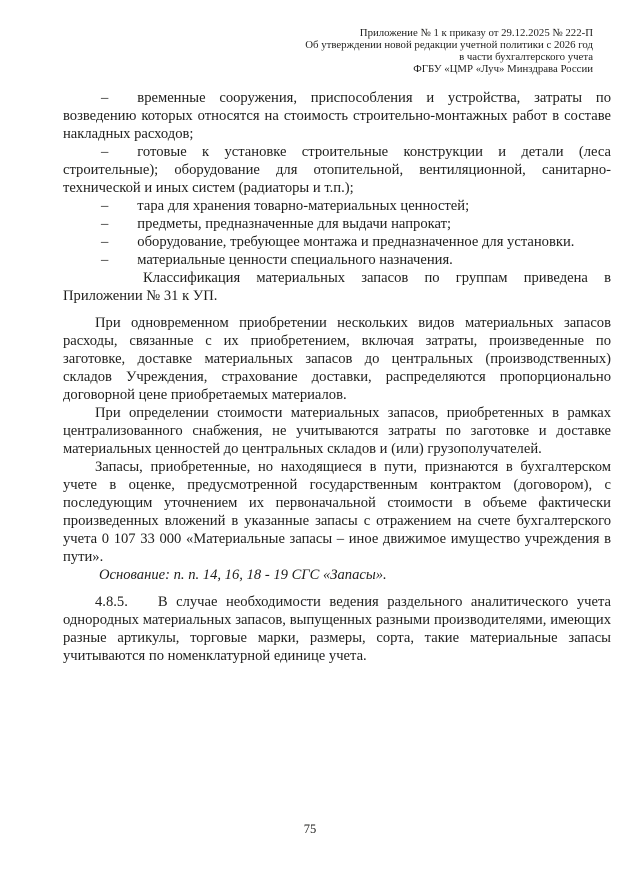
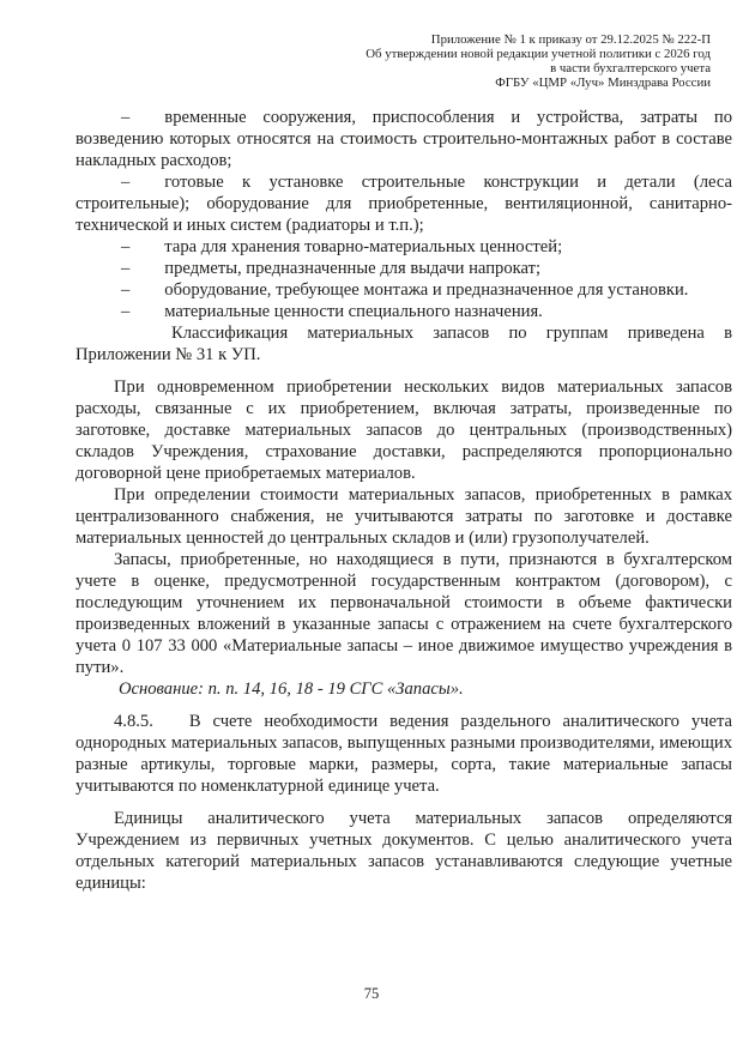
  Приложение № 1 к приказу от 29.12.2025 № 222-П
  Об утверждении новой редакции учетной политики с 2026 год
  в части бухгалтерского учета
  ФГБУ «ЦМР «Луч» Минздрава России
  – временные сооружения, приспособления и устройства, затраты по возведению которых относятся на стоимость строительно-монтажных работ в составе накладных расходов;
- – готовые к установке строительные конструкции и детали (леса строительные); оборудование для отопительной, вентиляционной, санитарно-технической и иных систем (радиаторы и т.п.);
+ – готовые к установке строительные конструкции и детали (леса строительные); оборудование для приобретенные, вентиляционной, санитарно-технической и иных систем (радиаторы и т.п.);
  – тара для хранения товарно-материальных ценностей;
  – предметы, предназначенные для выдачи напрокат;
  – оборудование, требующее монтажа и предназначенное для установки.
  – материальные ценности специального назначения.
  Классификация материальных запасов по группам приведена в Приложении № 31 к УП.
  При одновременном приобретении нескольких видов материальных запасов расходы, связанные с их приобретением, включая затраты, произведенные по заготовке, доставке материальных запасов до центральных (производственных) складов Учреждения, страхование доставки, распределяются пропорционально договорной цене приобретаемых материалов.
  При определении стоимости материальных запасов, приобретенных в рамках централизованного снабжения, не учитываются затраты по заготовке и доставке материальных ценностей до центральных складов и (или) грузополучателей.
  Запасы, приобретенные, но находящиеся в пути, признаются в бухгалтерском учете в оценке, предусмотренной государственным контрактом (договором), с последующим уточнением их первоначальной стоимости в объеме фактически произведенных вложений в указанные запасы с отражением на счете бухгалтерского учета 0 107 33 000 «Материальные запасы – иное движимое имущество учреждения в пути».
  Основание: п. п. 14, 16, 18 - 19 СГС «Запасы».
- 4.8.5. В случае необходимости ведения раздельного аналитического учета однородных материальных запасов, выпущенных разными производителями, имеющих разные артикулы, торговые марки, размеры, сорта, такие материальные запасы учитываются по номенклатурной единице учета.
+ 4.8.5. В счете необходимости ведения раздельного аналитического учета однородных материальных запасов, выпущенных разными производителями, имеющих разные артикулы, торговые марки, размеры, сорта, такие материальные запасы учитываются по номенклатурной единице учета.
+ Единицы аналитического учета материальных запасов определяются Учреждением из первичных учетных документов. С целью аналитического учета отдельных категорий материальных запасов устанавливаются следующие учетные единицы:
  75
